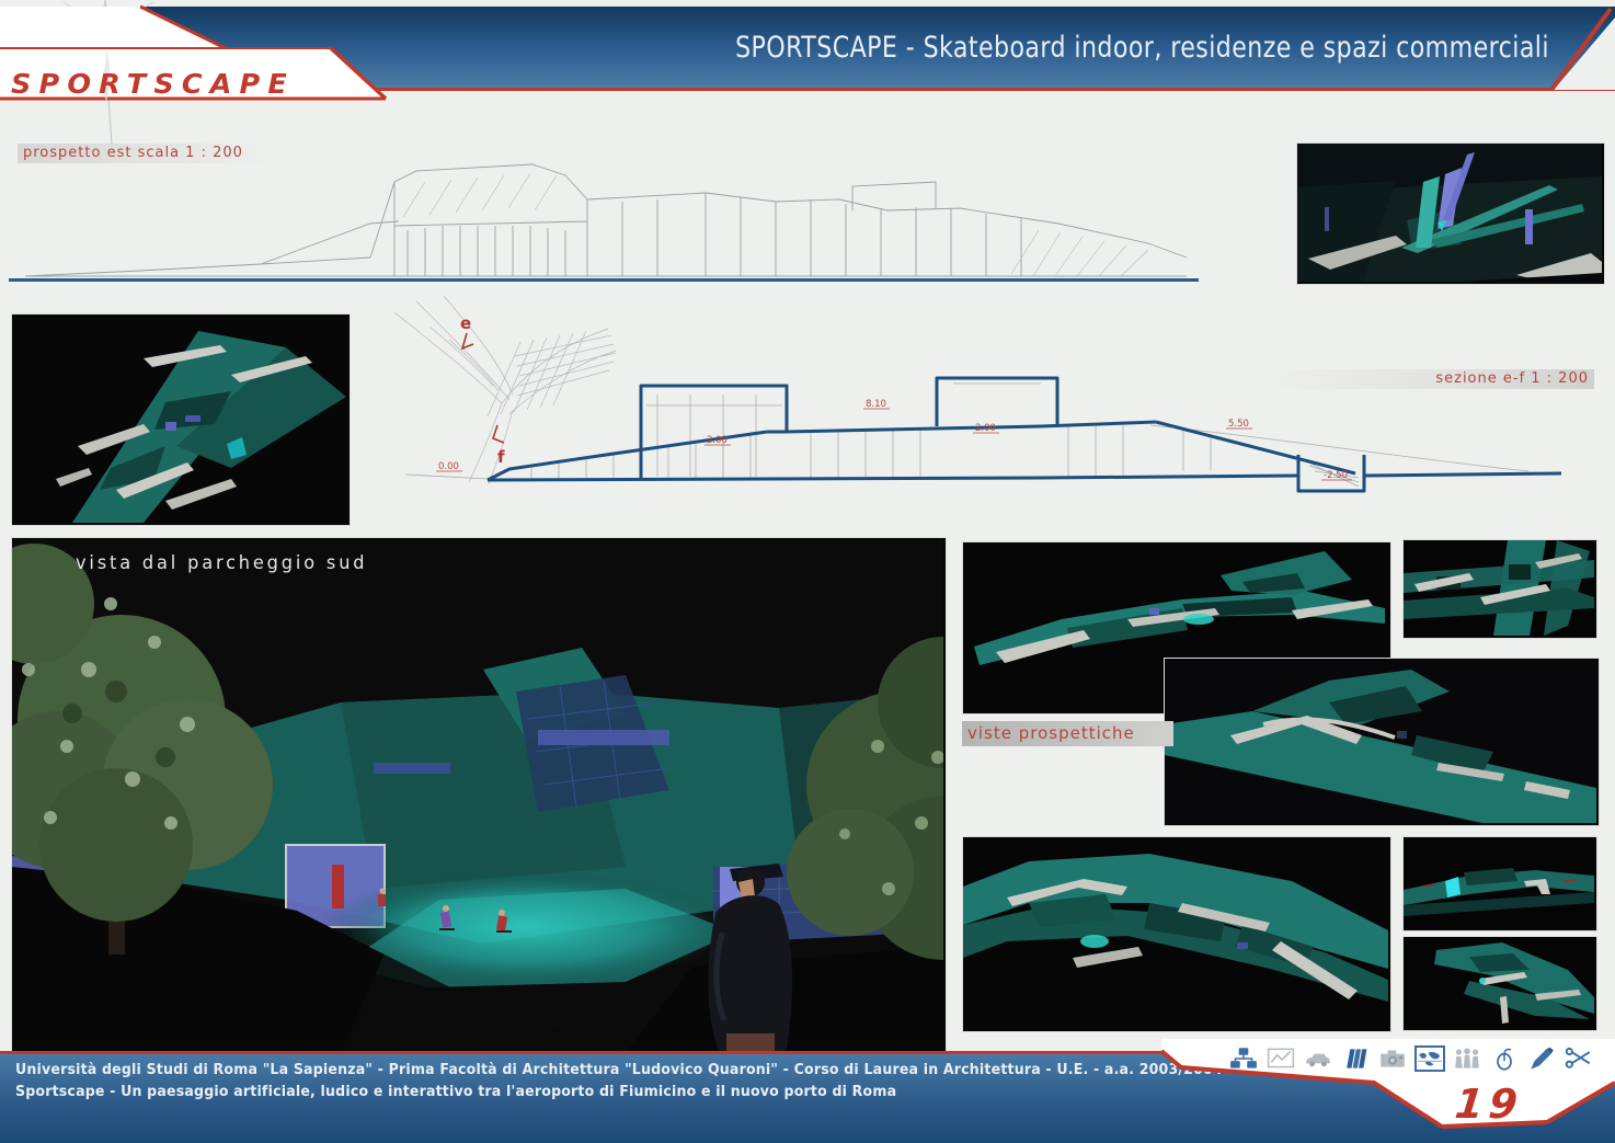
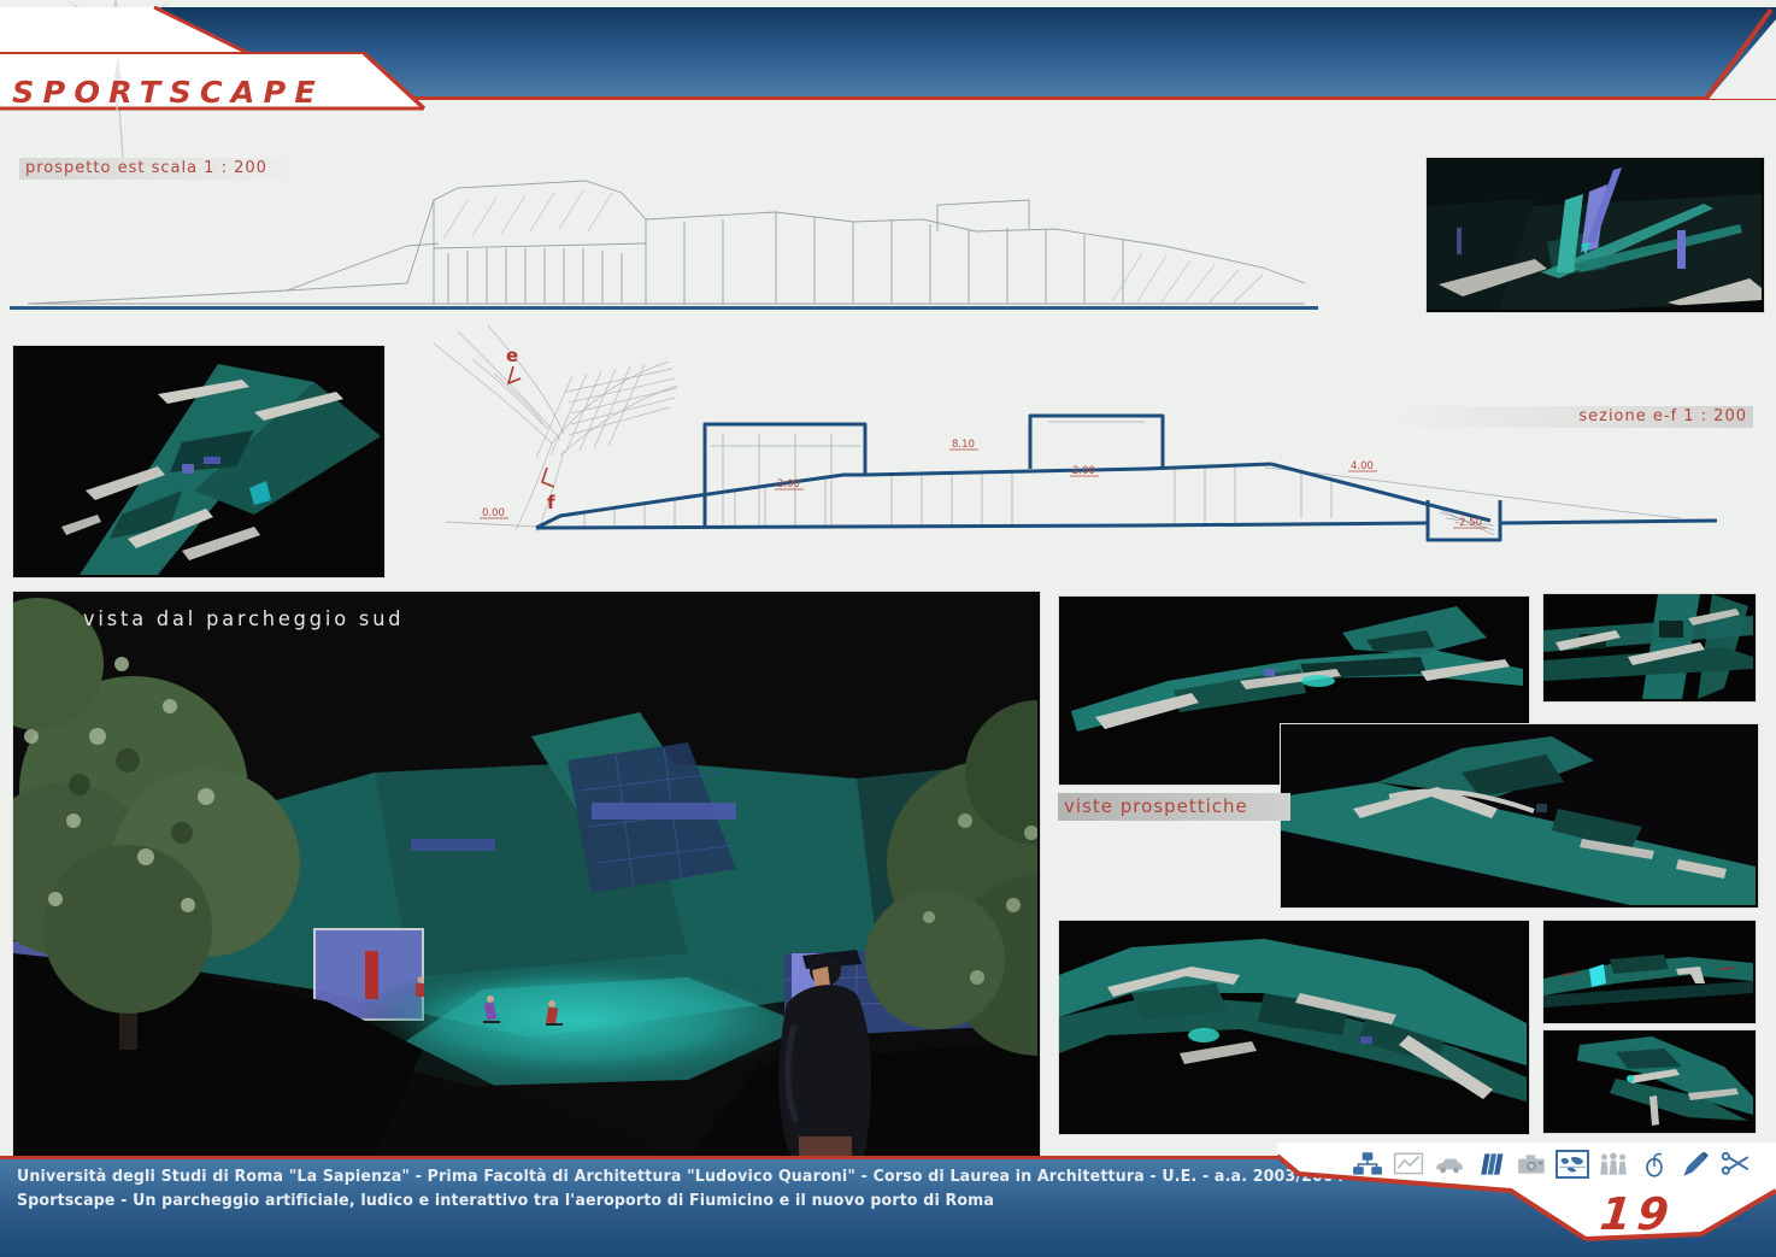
- SPORTSCAPE - Skateboard indoor, residenze e spazi commerciali
  SPORTSCAPE
  prospetto est scala 1 : 200
  e
  f
  0.00
  2.00
  8.10
  2.00
- 5.50
+ 4.00
  -2.50
  sezione e-f 1 : 200
  vista dal parcheggio sud
  viste prospettiche
  Università degli Studi di Roma "La Sapienza" - Prima Facoltà di Architettura "Ludovico Quaroni" - Corso di Laurea in Architettura - U.E. - a.a. 2003/
- Sportscape - Un paesaggio artificiale, ludico e interattivo tra l'aeroporto di Fiumicino e il nuovo porto di Roma
+ Sportscape - Un parcheggio artificiale, ludico e interattivo tra l'aeroporto di Fiumicino e il nuovo porto di Roma
